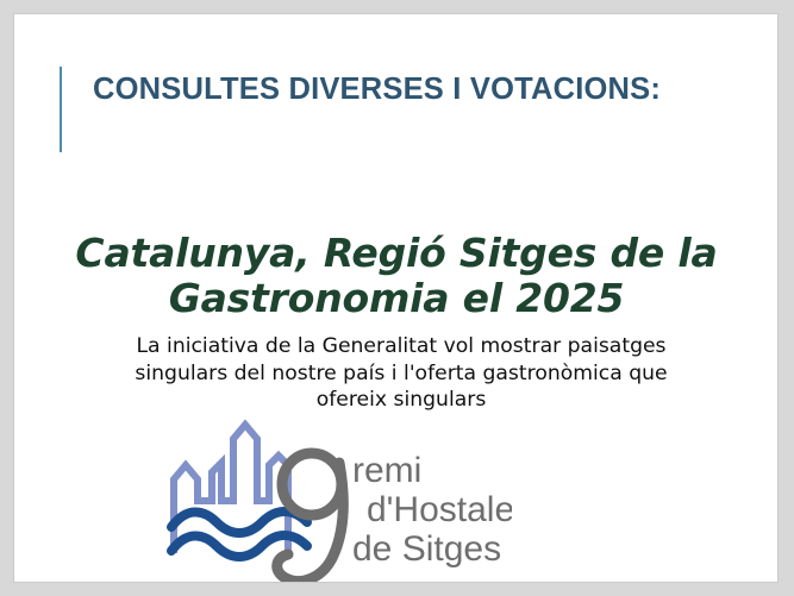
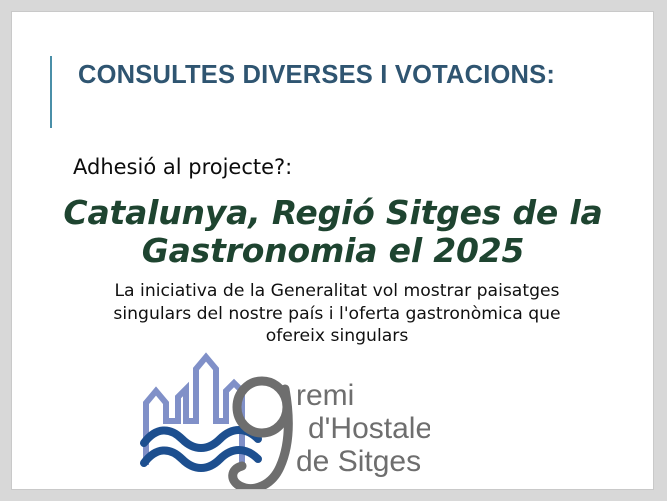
  CONSULTES DIVERSES I VOTACIONS:
+ Adhesió al projecte?:
  Catalunya, Regió Sitges de la
  Gastronomia el 2025
  La iniciativa de la Generalitat vol mostrar paisatges singulars del nostre país i l'oferta gastronòmica que ofereix singulars
  remi
  d'Hostale
  de Sitges
